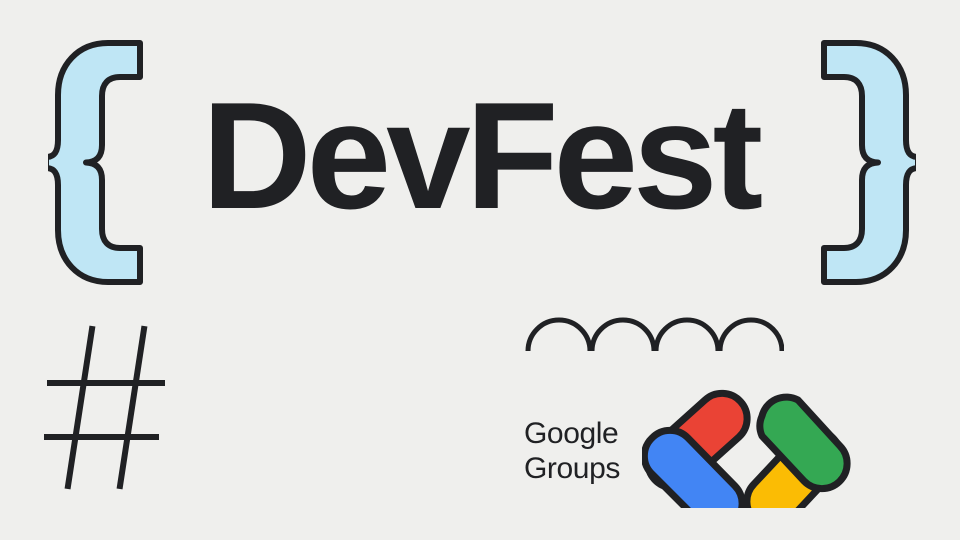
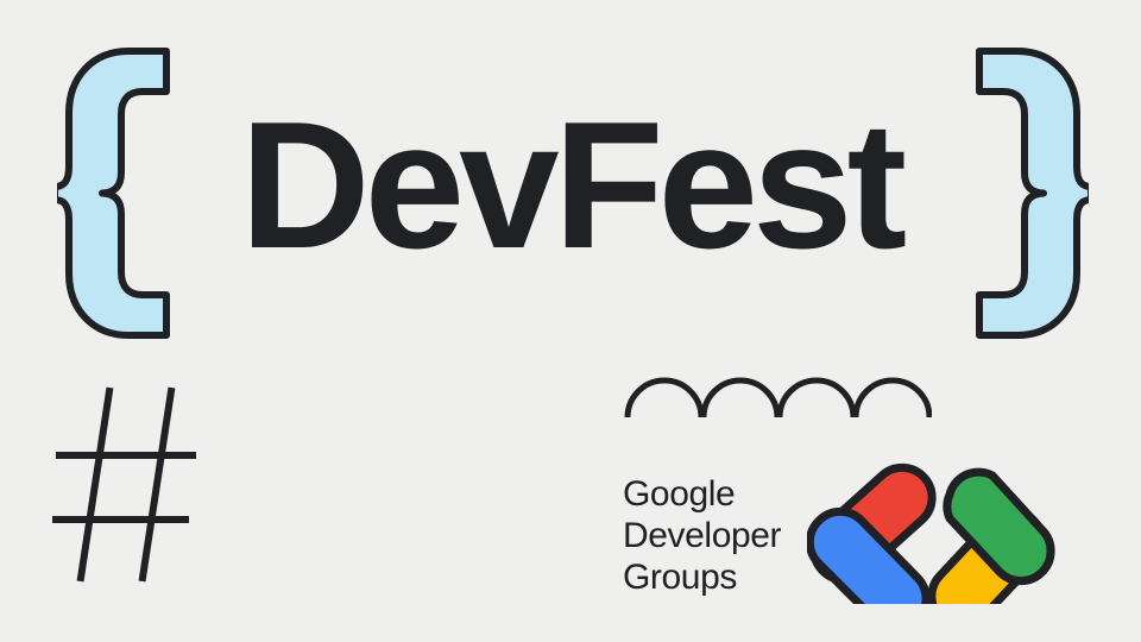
  DevFest
  Google
+ Developer
  Groups
